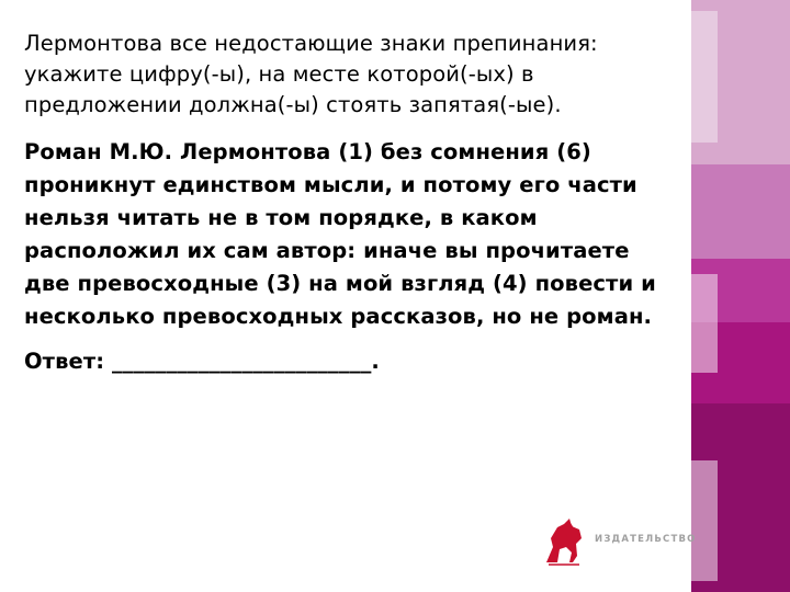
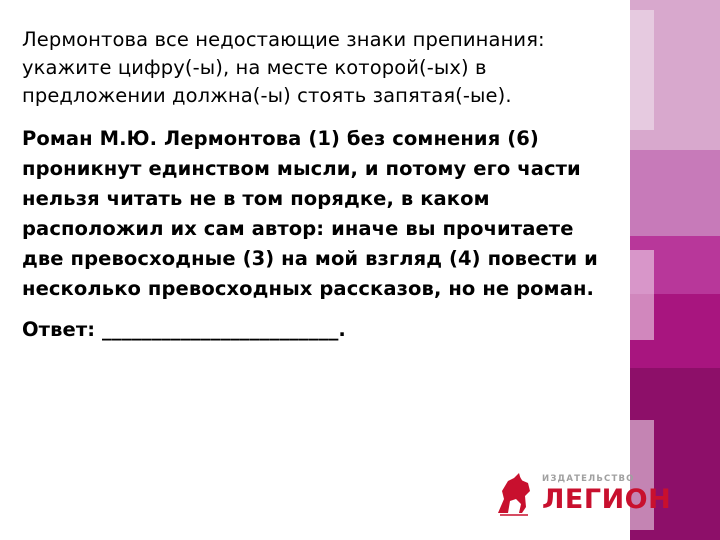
  Лермонтова все недостающие знаки препинания: укажите цифру(-ы), на месте которой(-ых) в предложении должна(-ы) стоять запятая(-ые).
  Роман М.Ю. Лермонтова (1) без сомнения (6) проникнут единством мысли, и потому его части нельзя читать не в том порядке, в каком расположил их сам автор: иначе вы прочитаете две превосходные (3) на мой взгляд (4) повести и несколько превосходных рассказов, но не роман.
  Ответ: ________________________.
  ИЗДАТЕЛЬСТВО
+ ЛЕГИОН
